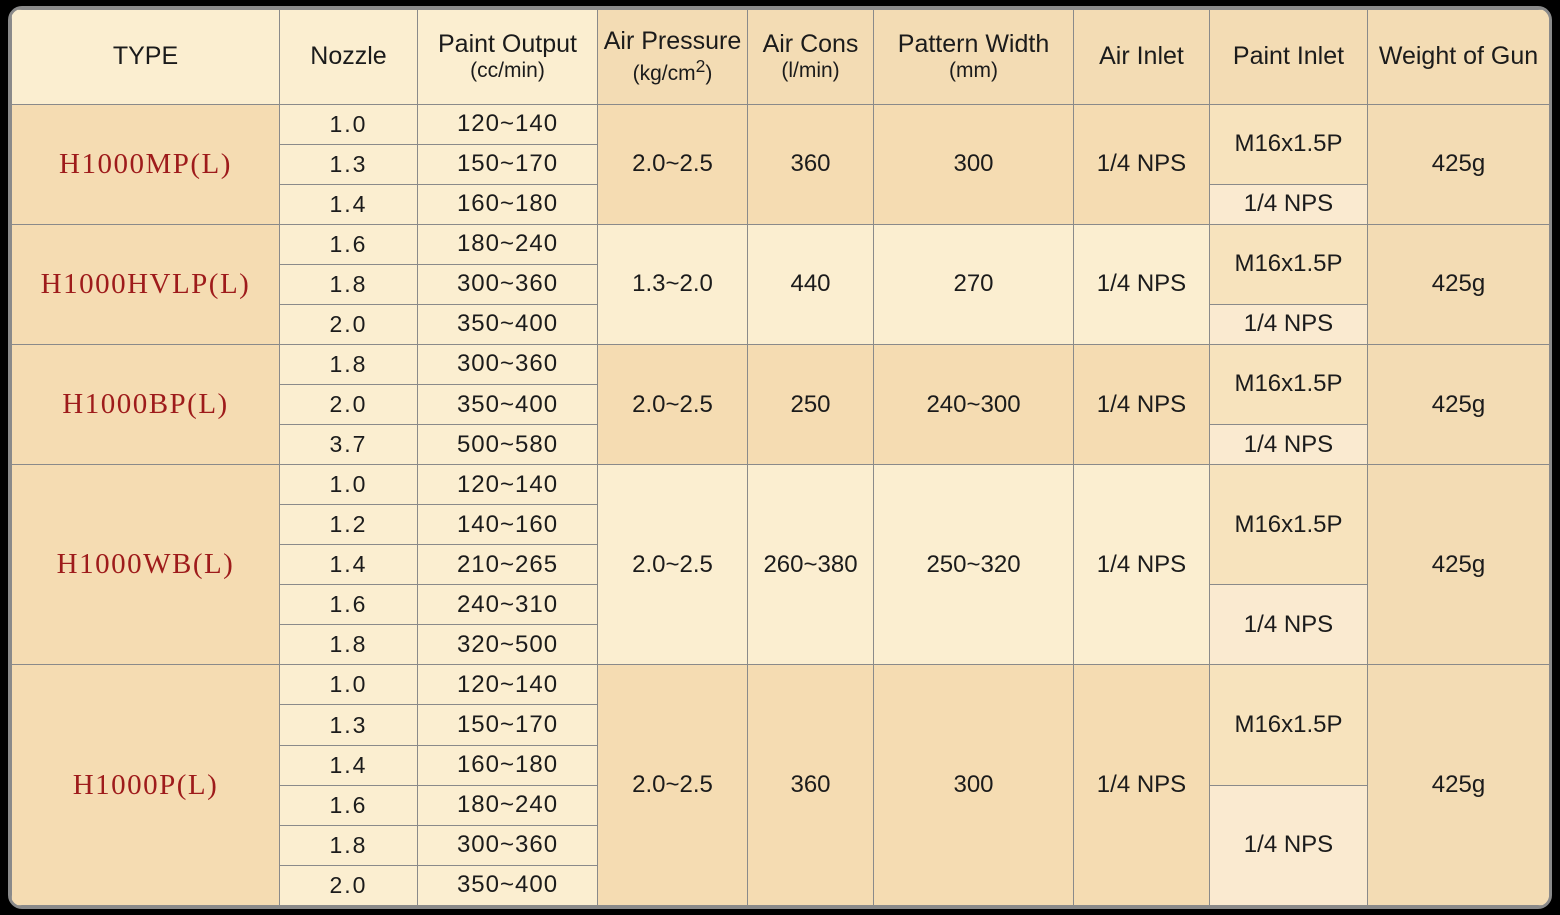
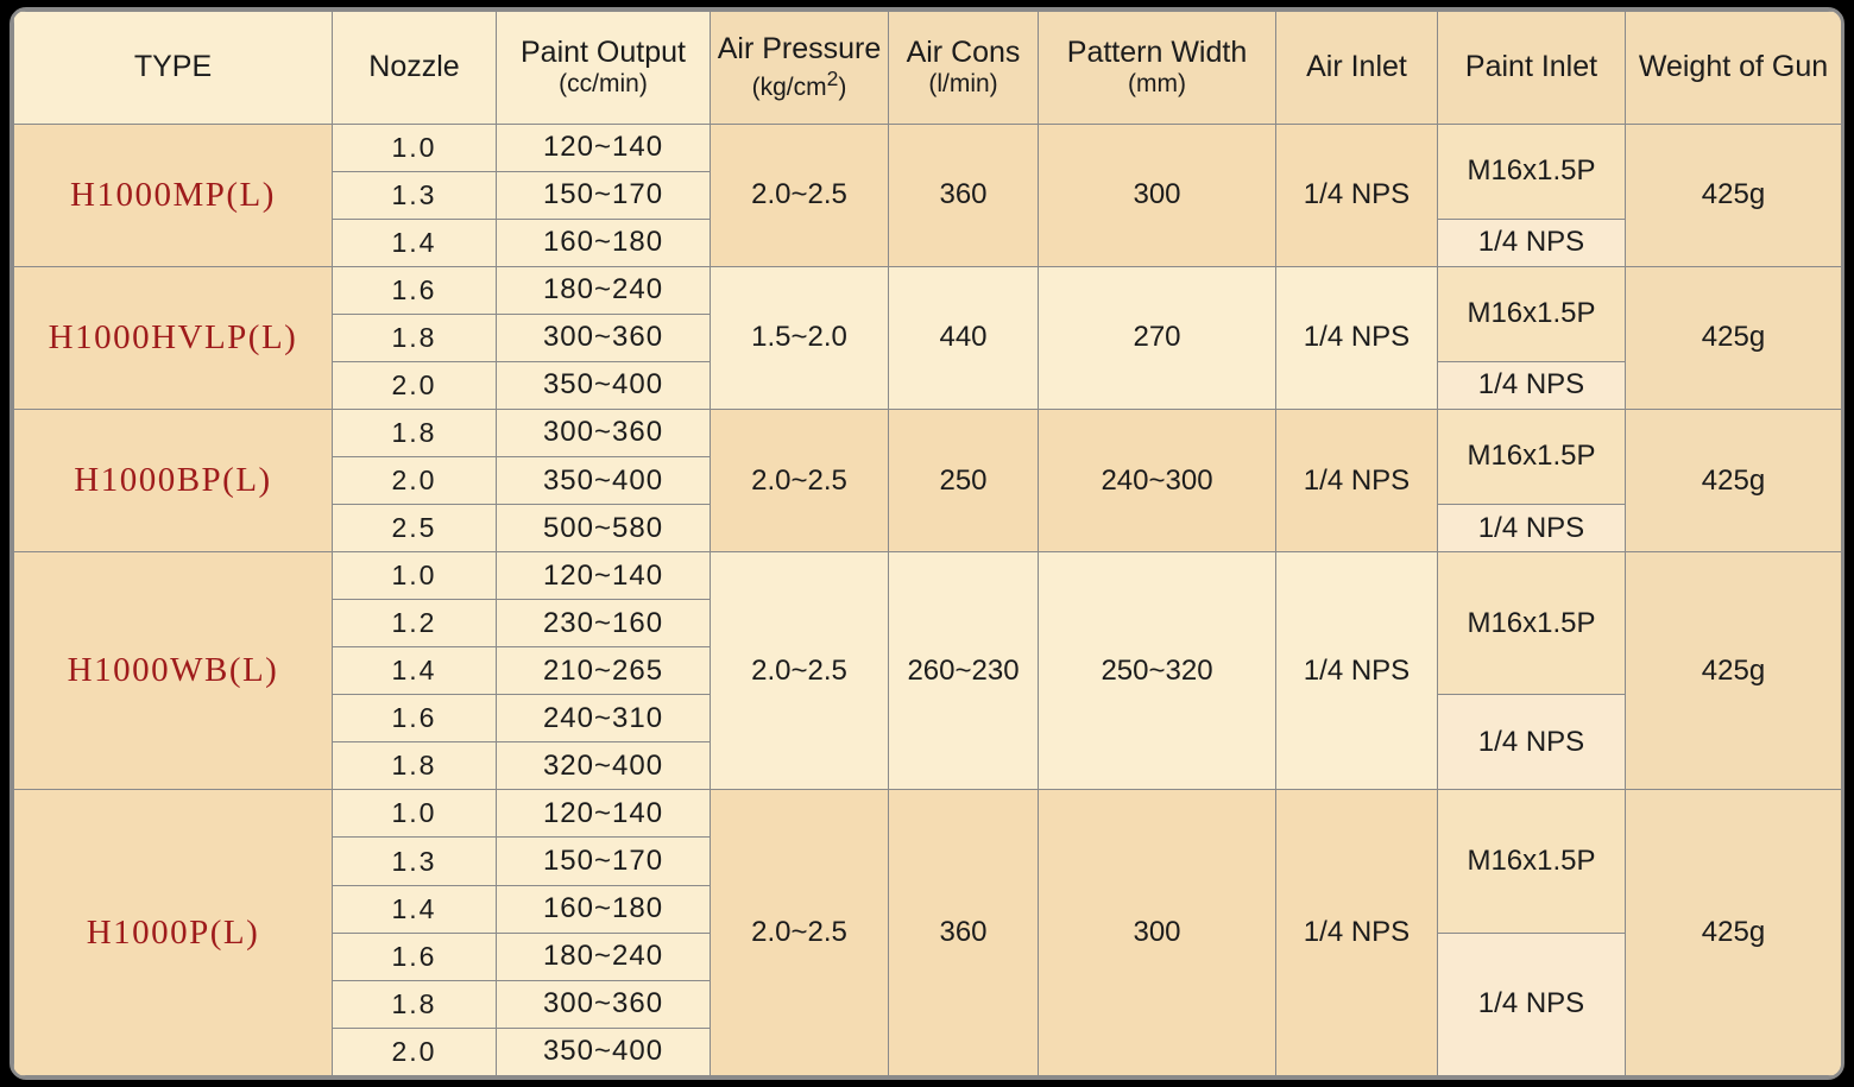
  TYPE	Nozzle	Paint Output(cc/min)	Air Pressure(kg/cm2)	Air Cons(l/min)	Pattern Width(mm)	Air Inlet	Paint Inlet	Weight of Gun
  H1000MP(L)	1.0	120~140	2.0~2.5	360	300	1/4 NPS	M16x1.5P	425g
  1.3	150~170
  1.4	160~180	1/4 NPS
- H1000HVLP(L)	1.6	180~240	1.3~2.0	440	270	1/4 NPS	M16x1.5P	425g
+ H1000HVLP(L)	1.6	180~240	1.5~2.0	440	270	1/4 NPS	M16x1.5P	425g
  1.8	300~360
  2.0	350~400	1/4 NPS
  H1000BP(L)	1.8	300~360	2.0~2.5	250	240~300	1/4 NPS	M16x1.5P	425g
  2.0	350~400
- 3.7	500~580	1/4 NPS
+ 2.5	500~580	1/4 NPS
- H1000WB(L)	1.0	120~140	2.0~2.5	260~380	250~320	1/4 NPS	M16x1.5P	425g
+ H1000WB(L)	1.0	120~140	2.0~2.5	260~230	250~320	1/4 NPS	M16x1.5P	425g
- 1.2	140~160
+ 1.2	230~160
  1.4	210~265
  1.6	240~310	1/4 NPS
- 1.8	320~500
+ 1.8	320~400
  H1000P(L)	1.0	120~140	2.0~2.5	360	300	1/4 NPS	M16x1.5P	425g
  1.3	150~170
  1.4	160~180
  1.6	180~240	1/4 NPS
  1.8	300~360
  2.0	350~400
